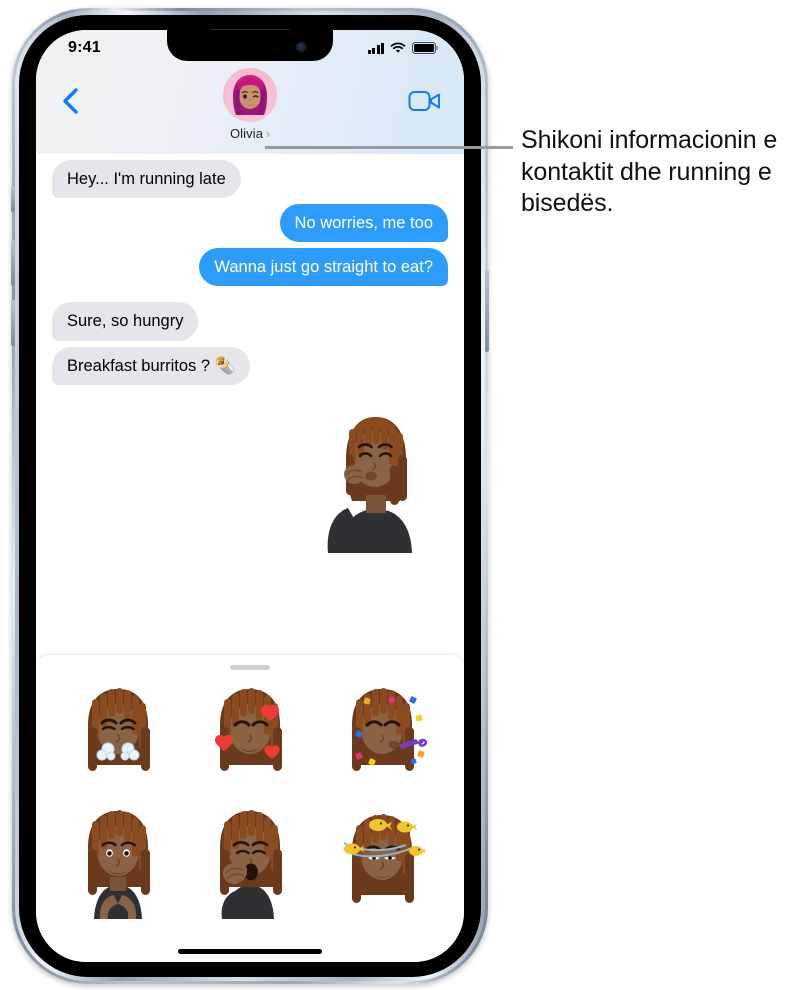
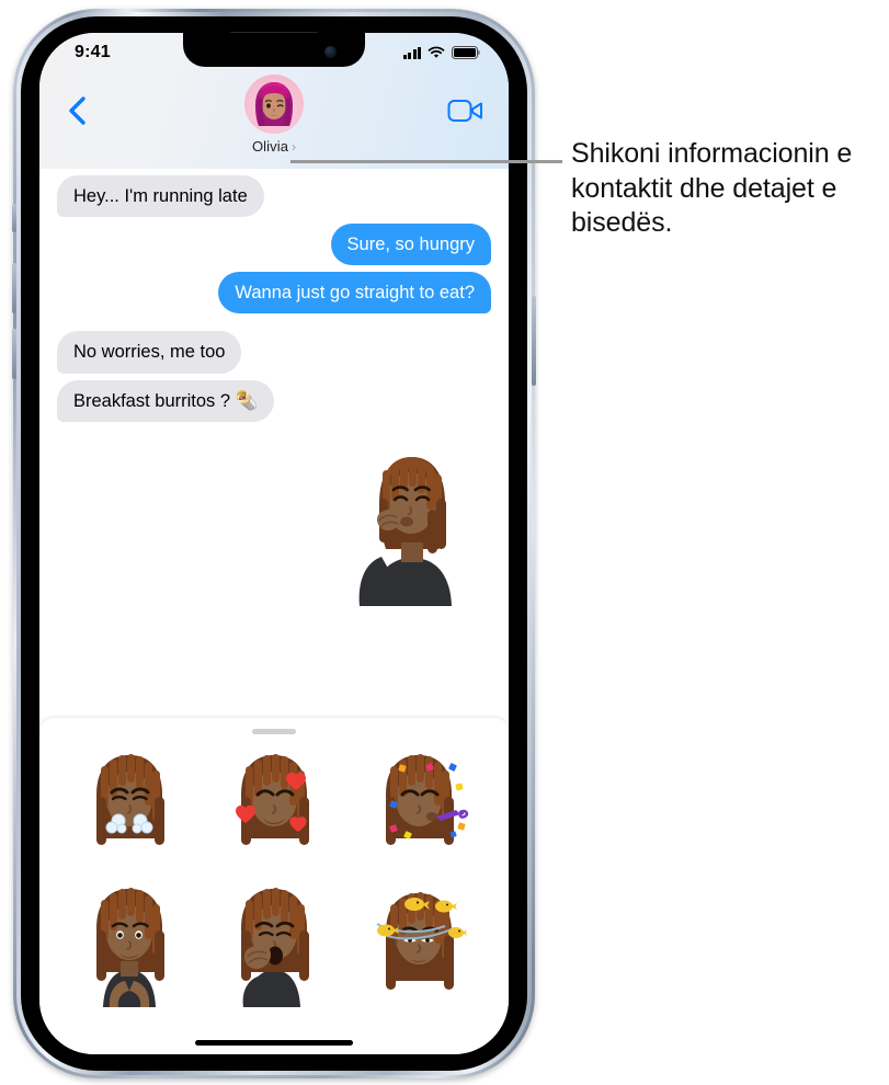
  9:41
  Olivia
  ›
  Hey... I'm running late
- No worries, me too
+ Sure, so hungry
  Wanna just go straight to eat?
- Sure, so hungry
+ No worries, me too
  Breakfast burritos ? 🌯
- Shikoni informacionin e kontaktit dhe running e bisedës.
+ Shikoni informacionin e kontaktit dhe detajet e bisedës.
